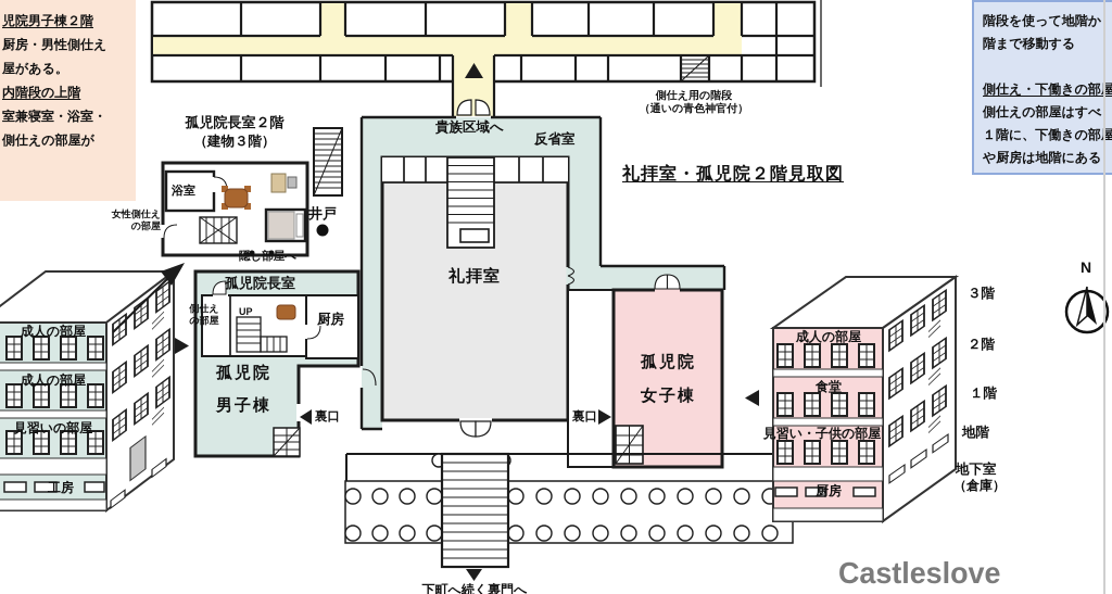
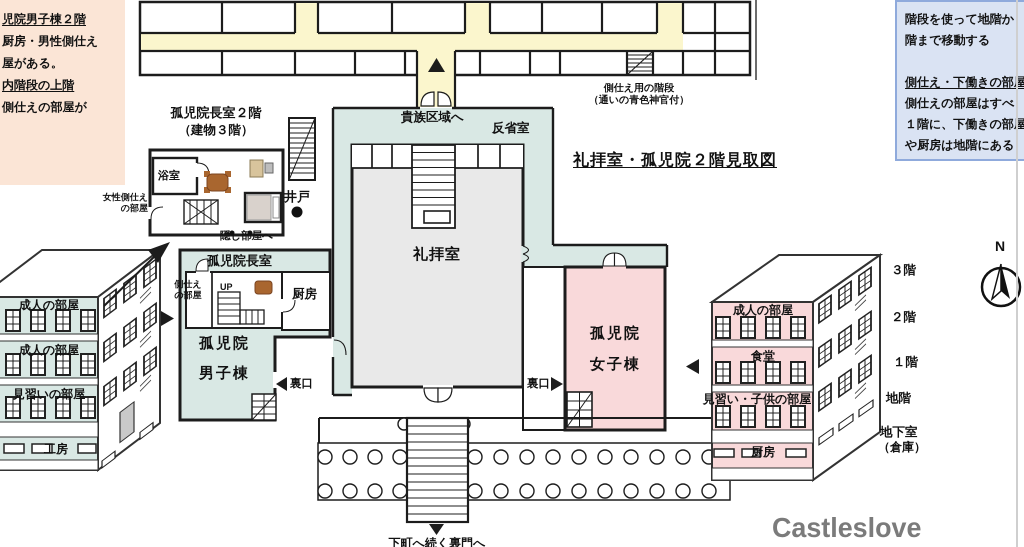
  児院男子棟２階
  厨房・男性側仕え
  屋がある。
  内階段の上階
- 室兼寝室・浴室・
  側仕えの部屋が
  階段を使って地階か
  階まで移動する
  側仕え・下働きの部屋
  側仕えの部屋はすべ
  １階に、下働きの部屋
  や厨房は地階にある
  孤児院長室２階
  （建物３階）
  浴室
  女性側仕え
  の部屋
  隠し部屋へ
  井戸
  貴族区域へ
  反省室
  側仕え用の階段
  （通いの青色神官付）
  礼拝室・孤児院２階見取図
  礼拝室
  孤児院長室
  側仕え
  の部屋
  UP
  厨房
  孤児院
  男子棟
  孤児院
  女子棟
  裏口
  裏口
  下町へ続く裏門へ
  成人の部屋
  成人の部屋
  見習いの部屋
  工房
  成人の部屋
  食堂
  見習い・子供の部屋
  厨房
  ３階
  ２階
  １階
  地階
  地下室
  （倉庫）
  N
  Castleslove
